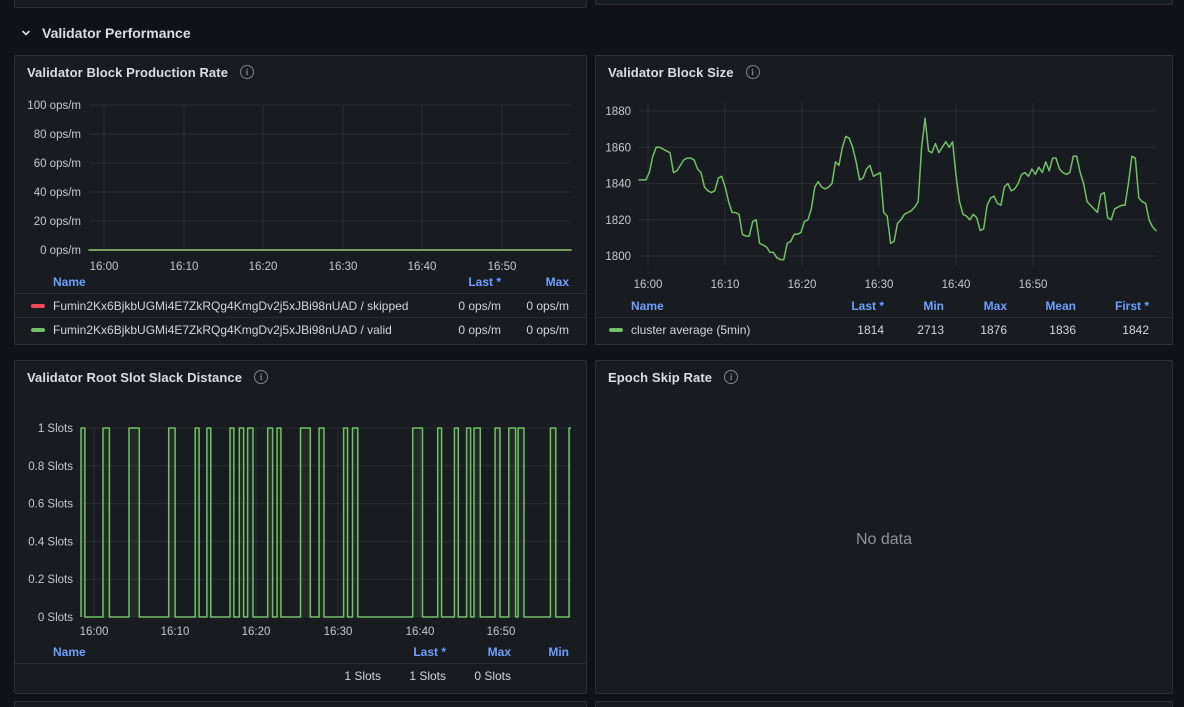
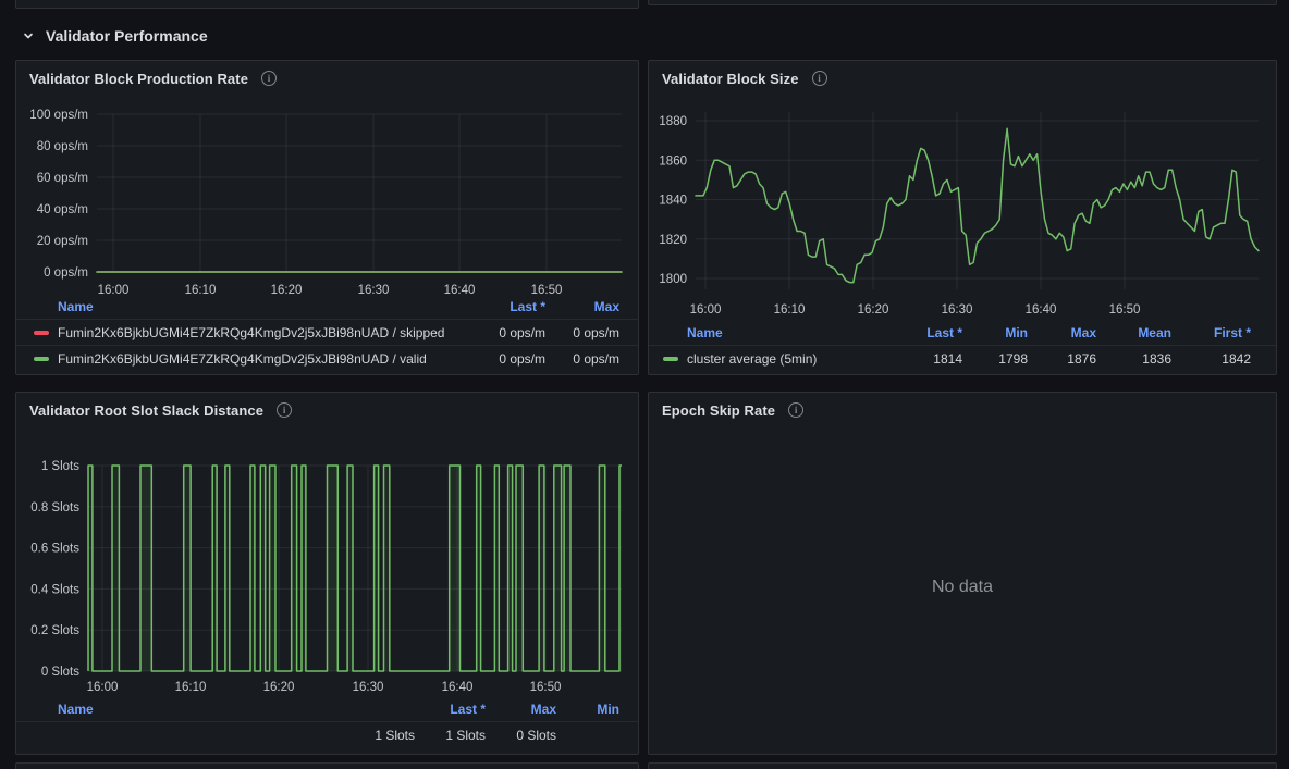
  Validator Performance
  Validator Block Production Rate
  i
  100 ops/m
  80 ops/m
  60 ops/m
  40 ops/m
  20 ops/m
  0 ops/m
  16:00
  16:10
  16:20
  16:30
  16:40
  16:50
  Name
  Last *
  Max
  Fumin2Kx6BjkbUGMi4E7ZkRQg4KmgDv2j5xJBi98nUAD / skipped
  0 ops/m
  0 ops/m
  Fumin2Kx6BjkbUGMi4E7ZkRQg4KmgDv2j5xJBi98nUAD / valid
  0 ops/m
  0 ops/m
  Validator Block Size
  i
  1880
  1860
  1840
  1820
  1800
  16:00
  16:10
  16:20
  16:30
  16:40
  16:50
  Name
  Last *
  Min
  Max
  Mean
  First *
  cluster average (5min)
  1814
- 2713
+ 1798
  1876
  1836
  1842
  Validator Root Slot Slack Distance
  i
  1 Slots
  0.8 Slots
  0.6 Slots
  0.4 Slots
  0.2 Slots
  0 Slots
  16:00
  16:10
  16:20
  16:30
  16:40
  16:50
  Name
  Last *
  Max
  Min
  1 Slots
  1 Slots
  0 Slots
  Epoch Skip Rate
  i
  No data
